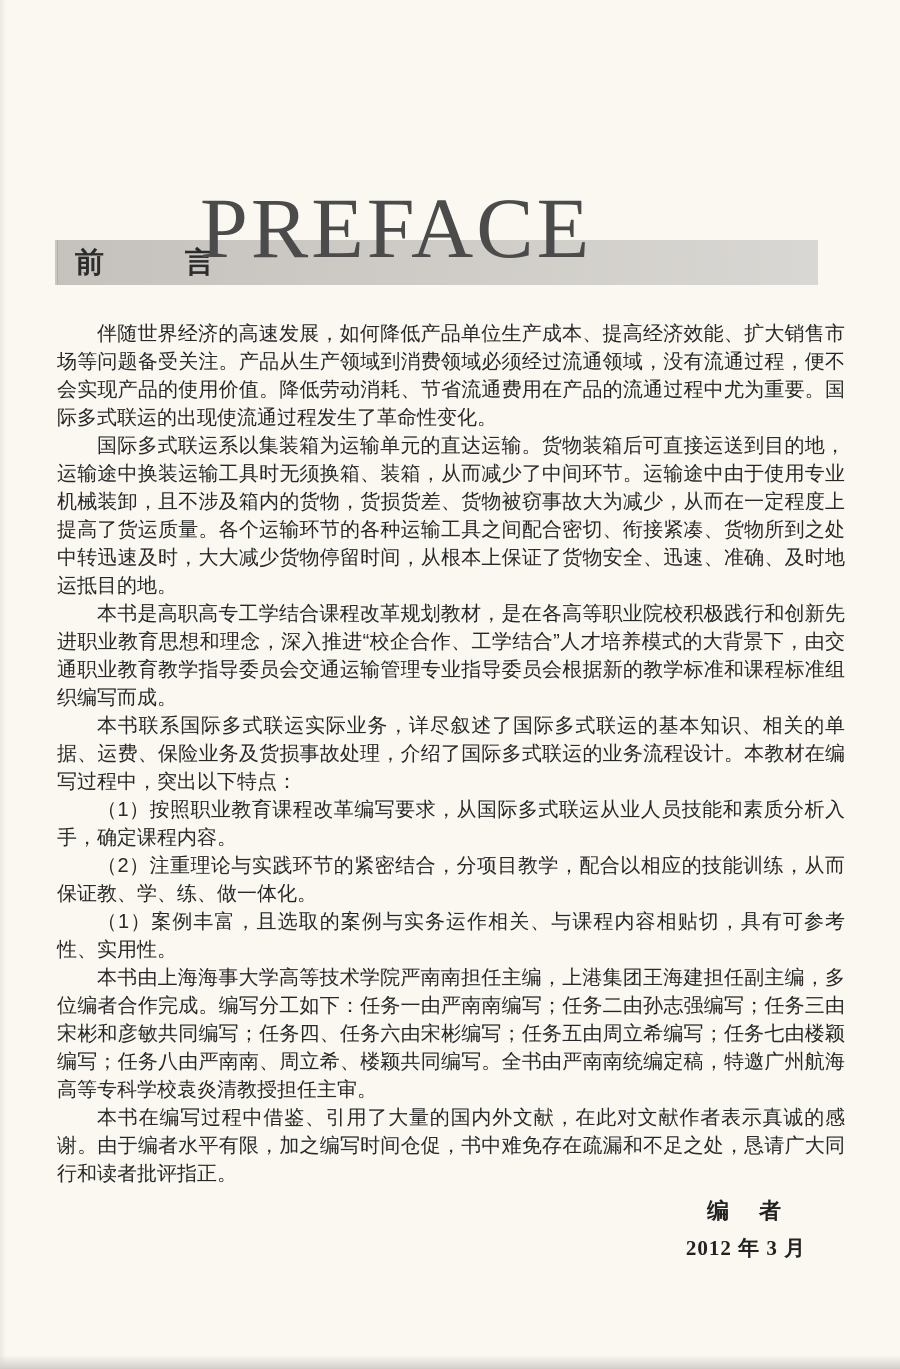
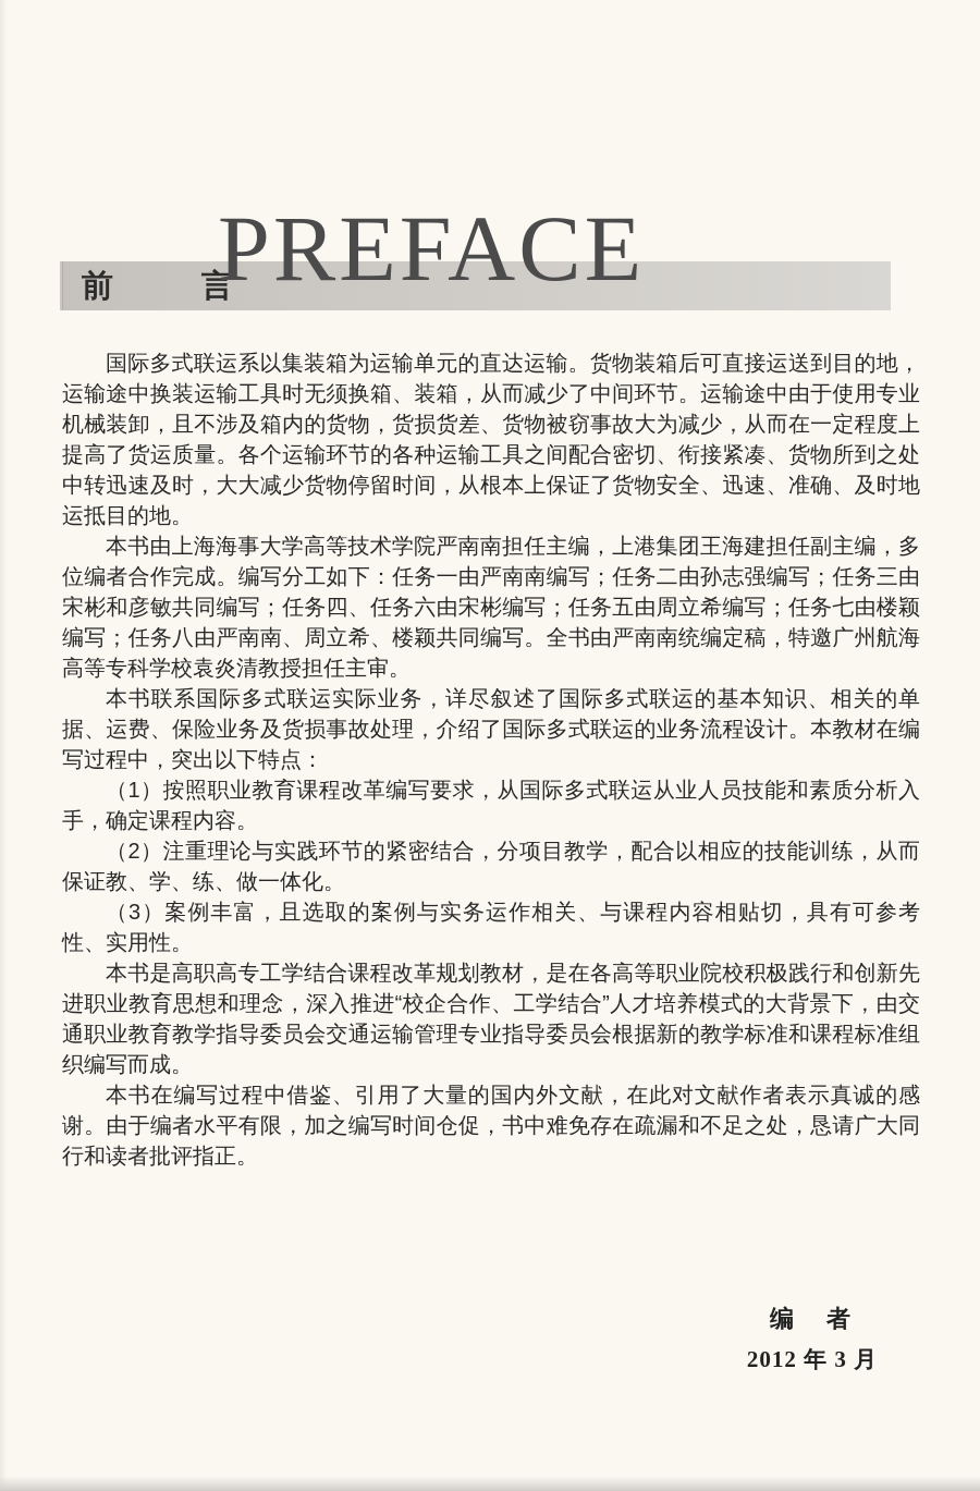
  前 言
  PREFACE
- 伴随世界经济的高速发展，如何降低产品单位生产成本、提高经济效能、扩大销售市场等问题备受关注。产品从生产领域到消费领域必须经过流通领域，没有流通过程，便不会实现产品的使用价值。降低劳动消耗、节省流通费用在产品的流通过程中尤为重要。国际多式联运的出现使流通过程发生了革命性变化。
  国际多式联运系以集装箱为运输单元的直达运输。货物装箱后可直接运送到目的地，运输途中换装运输工具时无须换箱、装箱，从而减少了中间环节。运输途中由于使用专业机械装卸，且不涉及箱内的货物，货损货差、货物被窃事故大为减少，从而在一定程度上提高了货运质量。各个运输环节的各种运输工具之间配合密切、衔接紧凑、货物所到之处中转迅速及时，大大减少货物停留时间，从根本上保证了货物安全、迅速、准确、及时地运抵目的地。
- 本书是高职高专工学结合课程改革规划教材，是在各高等职业院校积极践行和创新先进职业教育思想和理念，深入推进“校企合作、工学结合”人才培养模式的大背景下，由交通职业教育教学指导委员会交通运输管理专业指导委员会根据新的教学标准和课程标准组织编写而成。
+ 本书由上海海事大学高等技术学院严南南担任主编，上港集团王海建担任副主编，多位编者合作完成。编写分工如下：任务一由严南南编写；任务二由孙志强编写；任务三由宋彬和彦敏共同编写；任务四、任务六由宋彬编写；任务五由周立希编写；任务七由楼颖编写；任务八由严南南、周立希、楼颖共同编写。全书由严南南统编定稿，特邀广州航海高等专科学校袁炎清教授担任主审。
  本书联系国际多式联运实际业务，详尽叙述了国际多式联运的基本知识、相关的单据、运费、保险业务及货损事故处理，介绍了国际多式联运的业务流程设计。本教材在编写过程中，突出以下特点：
  （1）按照职业教育课程改革编写要求，从国际多式联运从业人员技能和素质分析入手，确定课程内容。
  （2）注重理论与实践环节的紧密结合，分项目教学，配合以相应的技能训练，从而保证教、学、练、做一体化。
- （1）案例丰富，且选取的案例与实务运作相关、与课程内容相贴切，具有可参考性、实用性。
+ （3）案例丰富，且选取的案例与实务运作相关、与课程内容相贴切，具有可参考性、实用性。
- 本书由上海海事大学高等技术学院严南南担任主编，上港集团王海建担任副主编，多位编者合作完成。编写分工如下：任务一由严南南编写；任务二由孙志强编写；任务三由宋彬和彦敏共同编写；任务四、任务六由宋彬编写；任务五由周立希编写；任务七由楼颖编写；任务八由严南南、周立希、楼颖共同编写。全书由严南南统编定稿，特邀广州航海高等专科学校袁炎清教授担任主审。
+ 本书是高职高专工学结合课程改革规划教材，是在各高等职业院校积极践行和创新先进职业教育思想和理念，深入推进“校企合作、工学结合”人才培养模式的大背景下，由交通职业教育教学指导委员会交通运输管理专业指导委员会根据新的教学标准和课程标准组织编写而成。
  本书在编写过程中借鉴、引用了大量的国内外文献，在此对文献作者表示真诚的感谢。由于编者水平有限，加之编写时间仓促，书中难免存在疏漏和不足之处，恳请广大同行和读者批评指正。
  编 者
  2012 年 3 月
